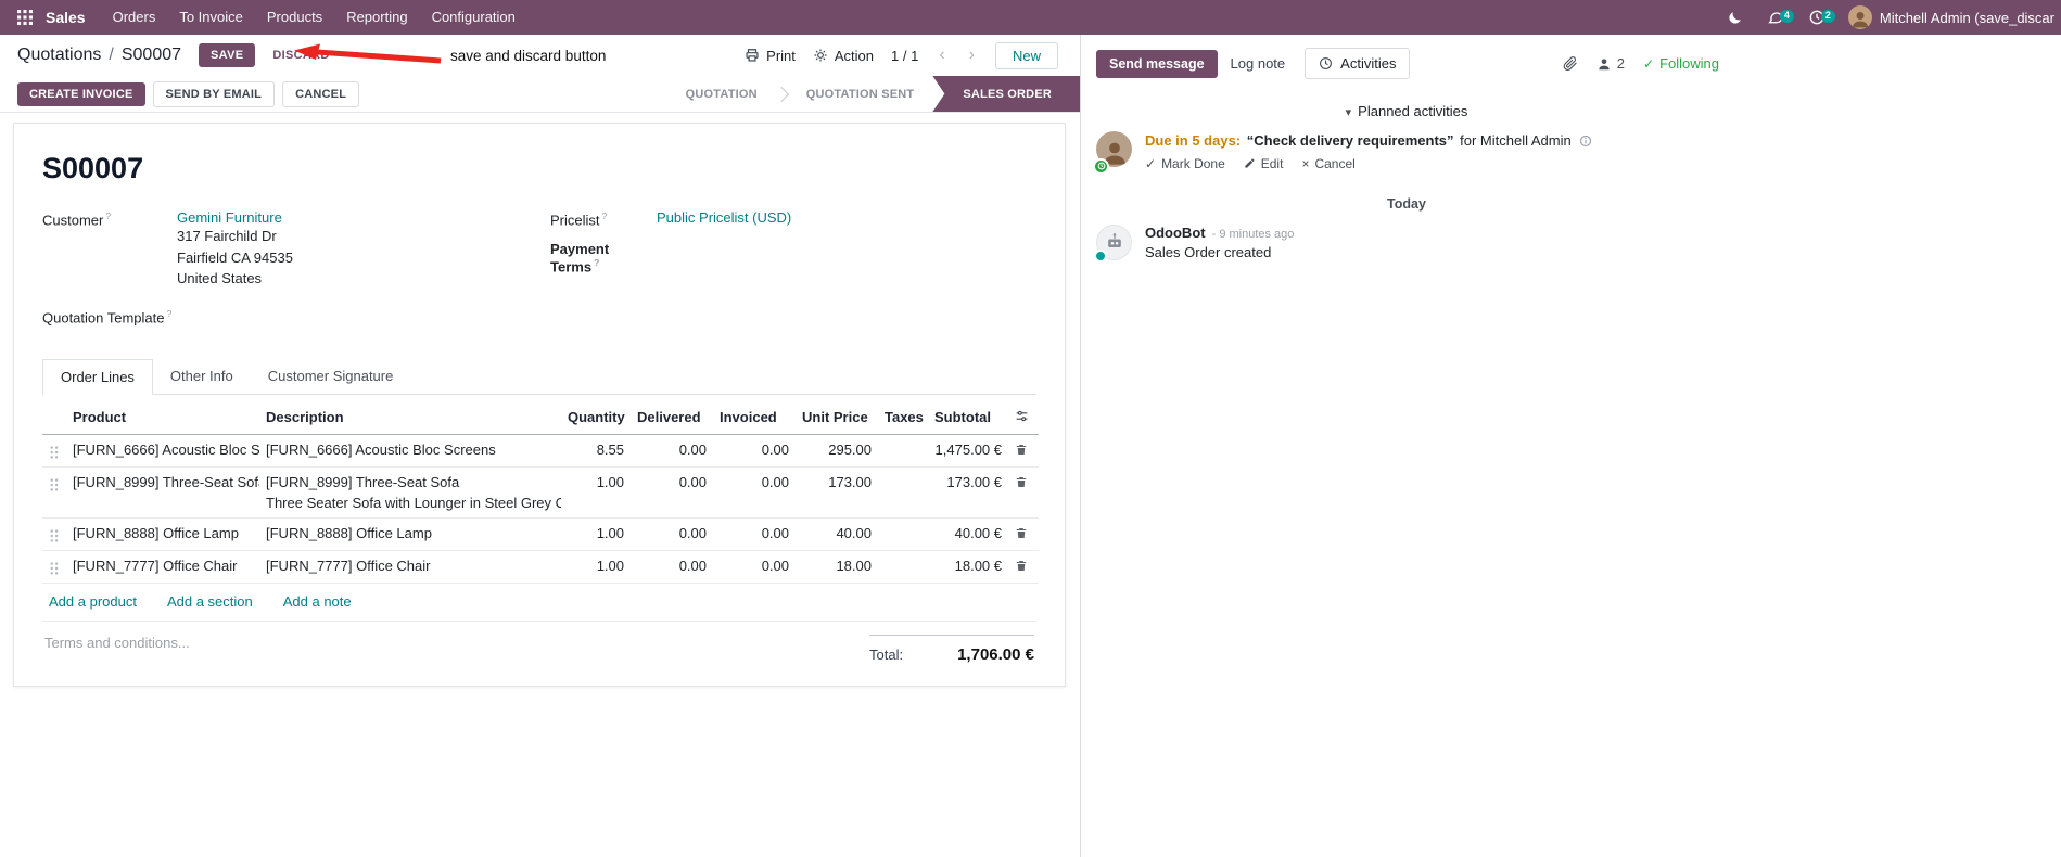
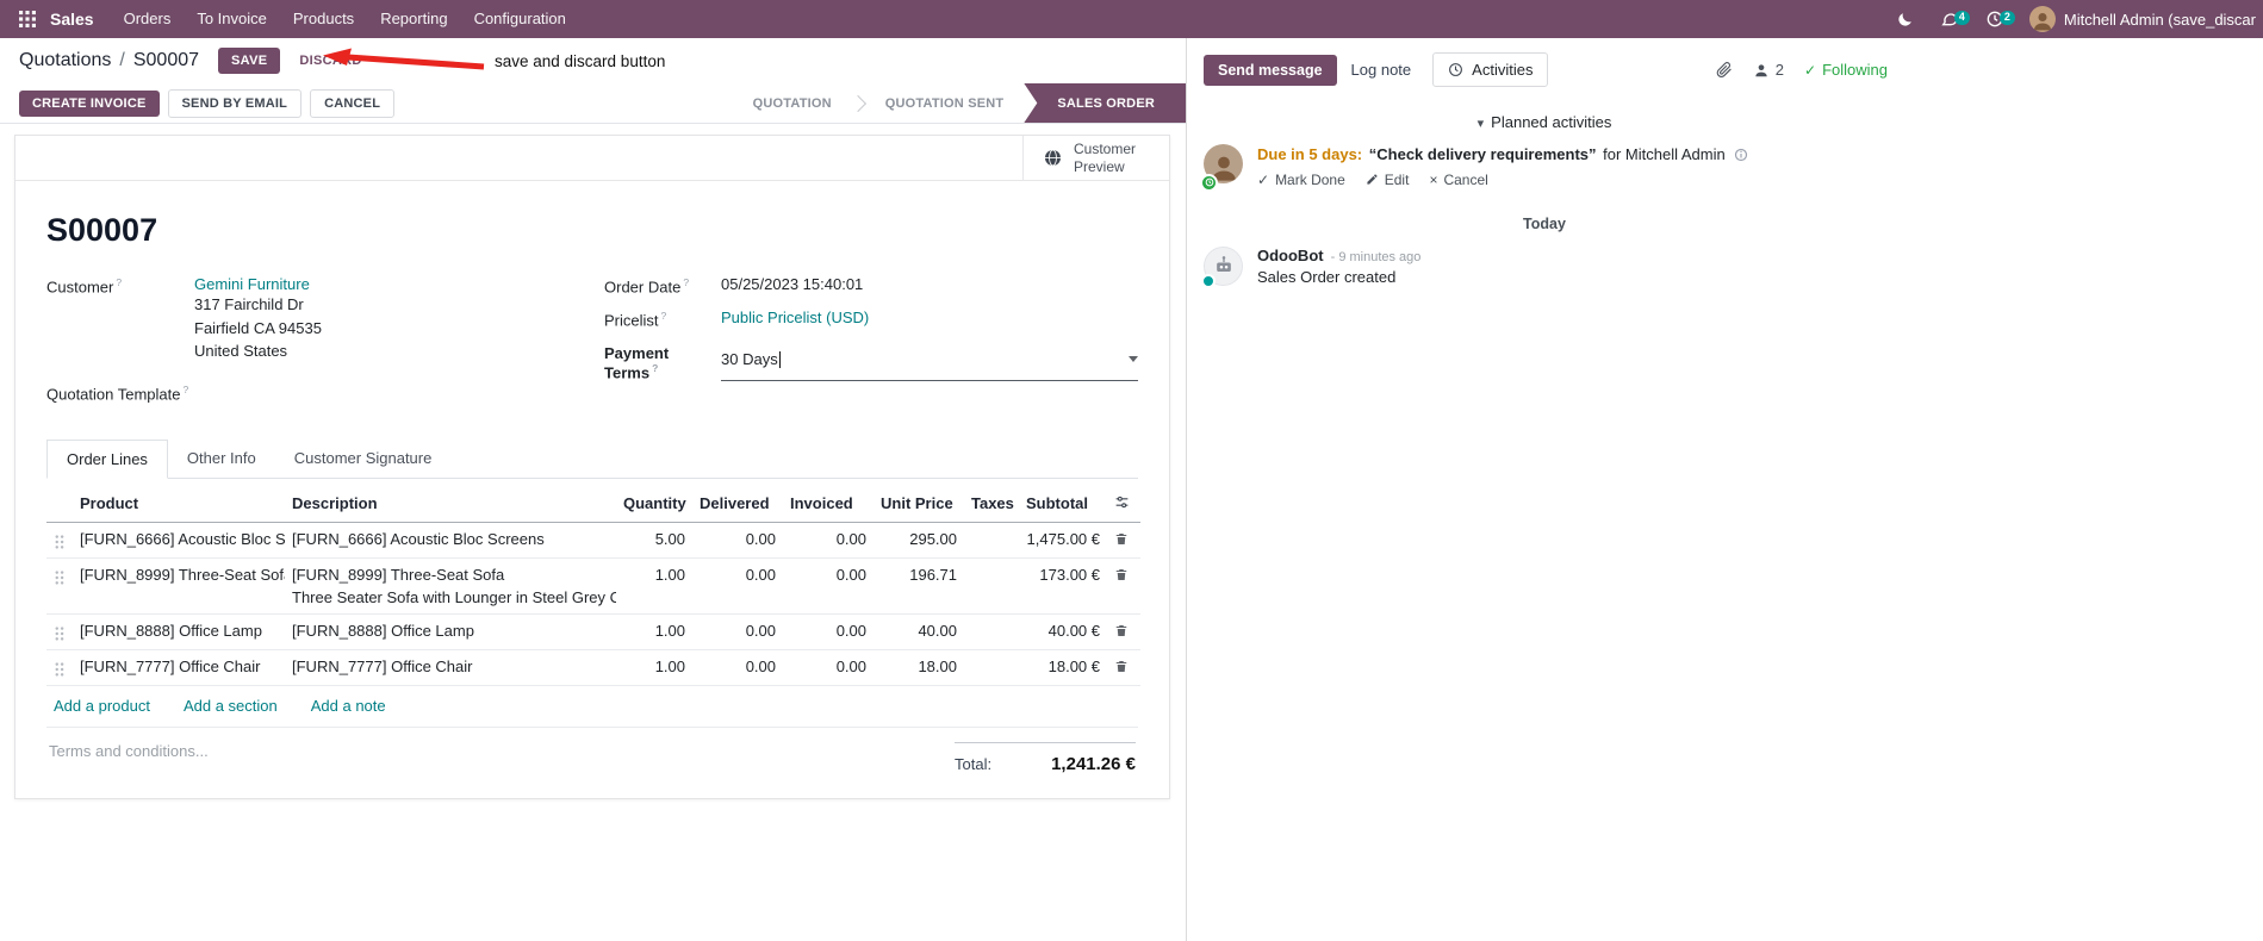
  Sales
  Orders
  To Invoice
  Products
  Reporting
  Configuration
  4
  2
  Mitchell Admin (save_discar
  Quotations
  /
  S00007
  SAVE
  save and discard button
- Print
- Action
- 1 / 1
- ‹
- ›
- New
  CREATE INVOICE
  SEND BY EMAIL
  CANCEL
  QUOTATION
  QUOTATION SENT
  SALES ORDER
+ Customer Preview
  S00007
  Customer
  Gemini Furniture
  317 Fairchild Dr
  Fairfield CA 94535
  United States
  Quotation Template
+ Order Date
+ 05/25/2023 15:40:01
  Pricelist
  Public Pricelist (USD)
  Payment Terms
+ 30 Days
  Order Lines
  Other Info
  Customer Signature
  	Product	Description	Quantity	Delivered	Invoiced	Unit Price	Taxes	Subtotal
- 	[FURN_6666] Acoustic Bloc S	[FURN_6666] Acoustic Bloc Screens	8.55	0.00	0.00	295.00		1,475.00 €
+ 	[FURN_6666] Acoustic Bloc S	[FURN_6666] Acoustic Bloc Screens	5.00	0.00	0.00	295.00		1,475.00 €
- 	[FURN_8999] Three-Seat Sof	[FURN_8999] Three-Seat SofaThree Seater Sofa with Lounger in Steel Grey C	1.00	0.00	0.00	173.00		173.00 €
+ 	[FURN_8999] Three-Seat Sof	[FURN_8999] Three-Seat SofaThree Seater Sofa with Lounger in Steel Grey C	1.00	0.00	0.00	196.71		173.00 €
  	[FURN_8888] Office Lamp	[FURN_8888] Office Lamp	1.00	0.00	0.00	40.00		40.00 €
  	[FURN_7777] Office Chair	[FURN_7777] Office Chair	1.00	0.00	0.00	18.00		18.00 €
  Add a product
  Add a section
  Add a note
  Terms and conditions...
  Total:
- 1,706.00 €
+ 1,241.26 €
  Send message
  Log note
  Activities
  2
  ✓
  Following
  ▾ Planned activities
  Due in 5 days: “Check delivery requirements” for Mitchell Admin
  ✓
  Mark Done
  Edit
  ×
  Cancel
  Today
  OdooBot - 9 minutes ago
  Sales Order created
